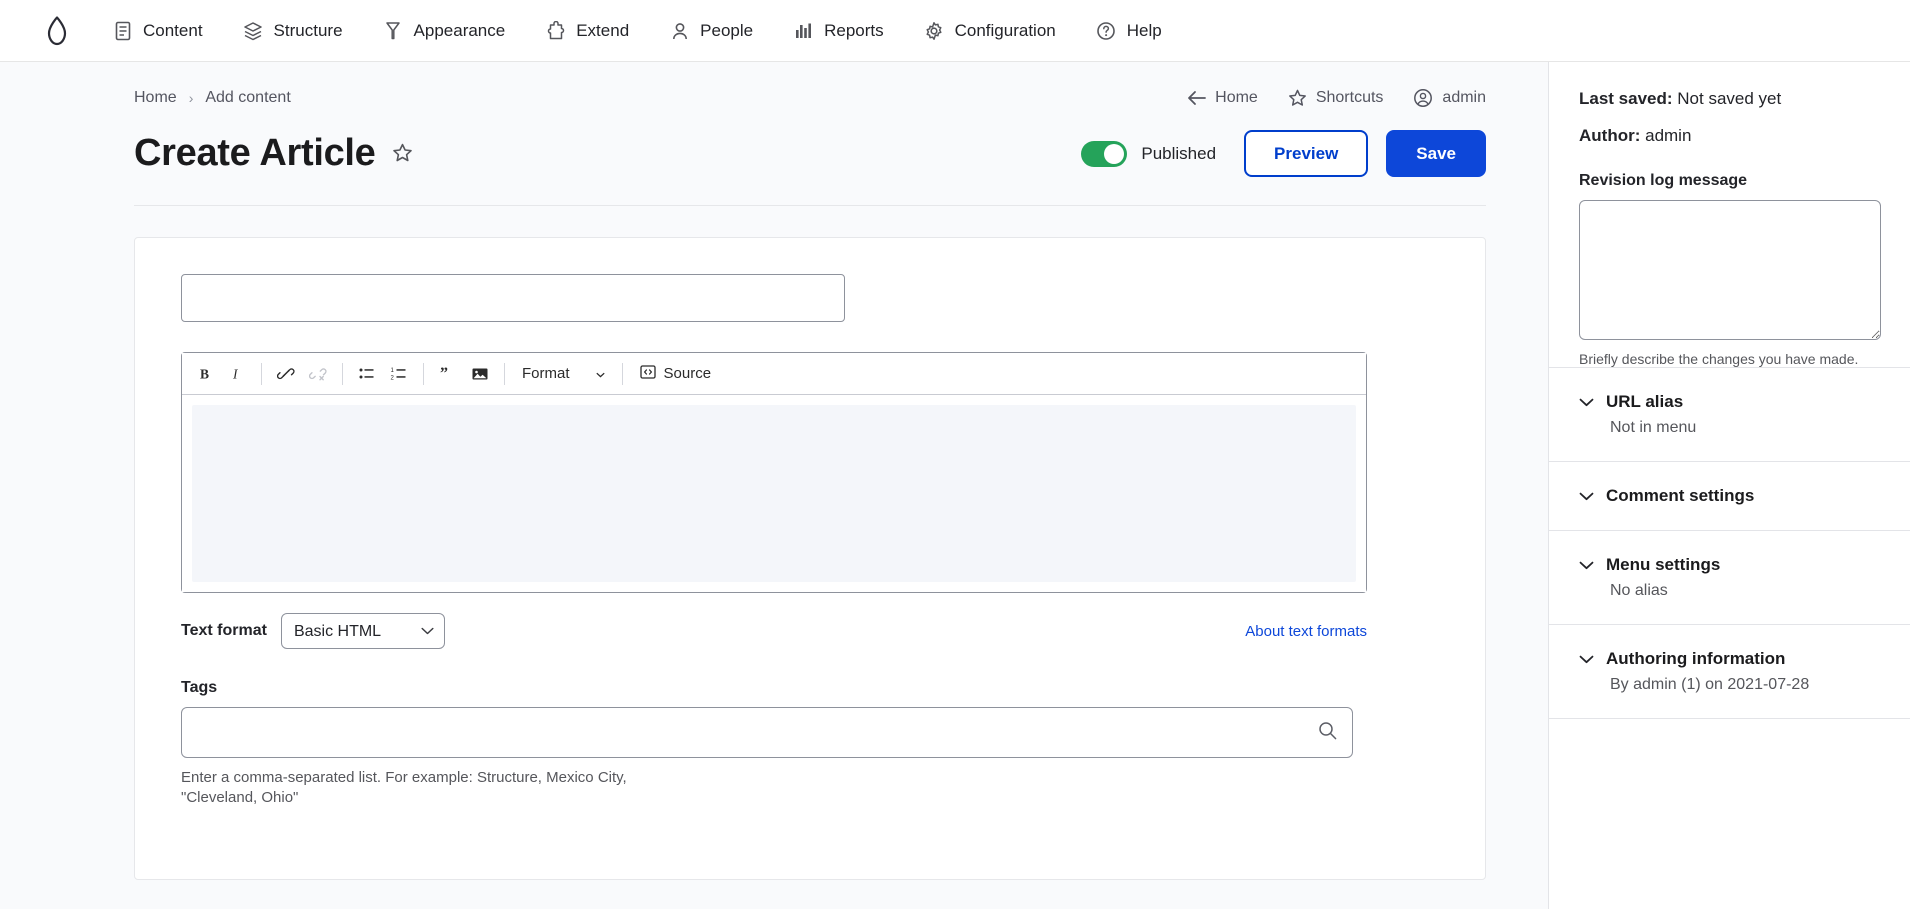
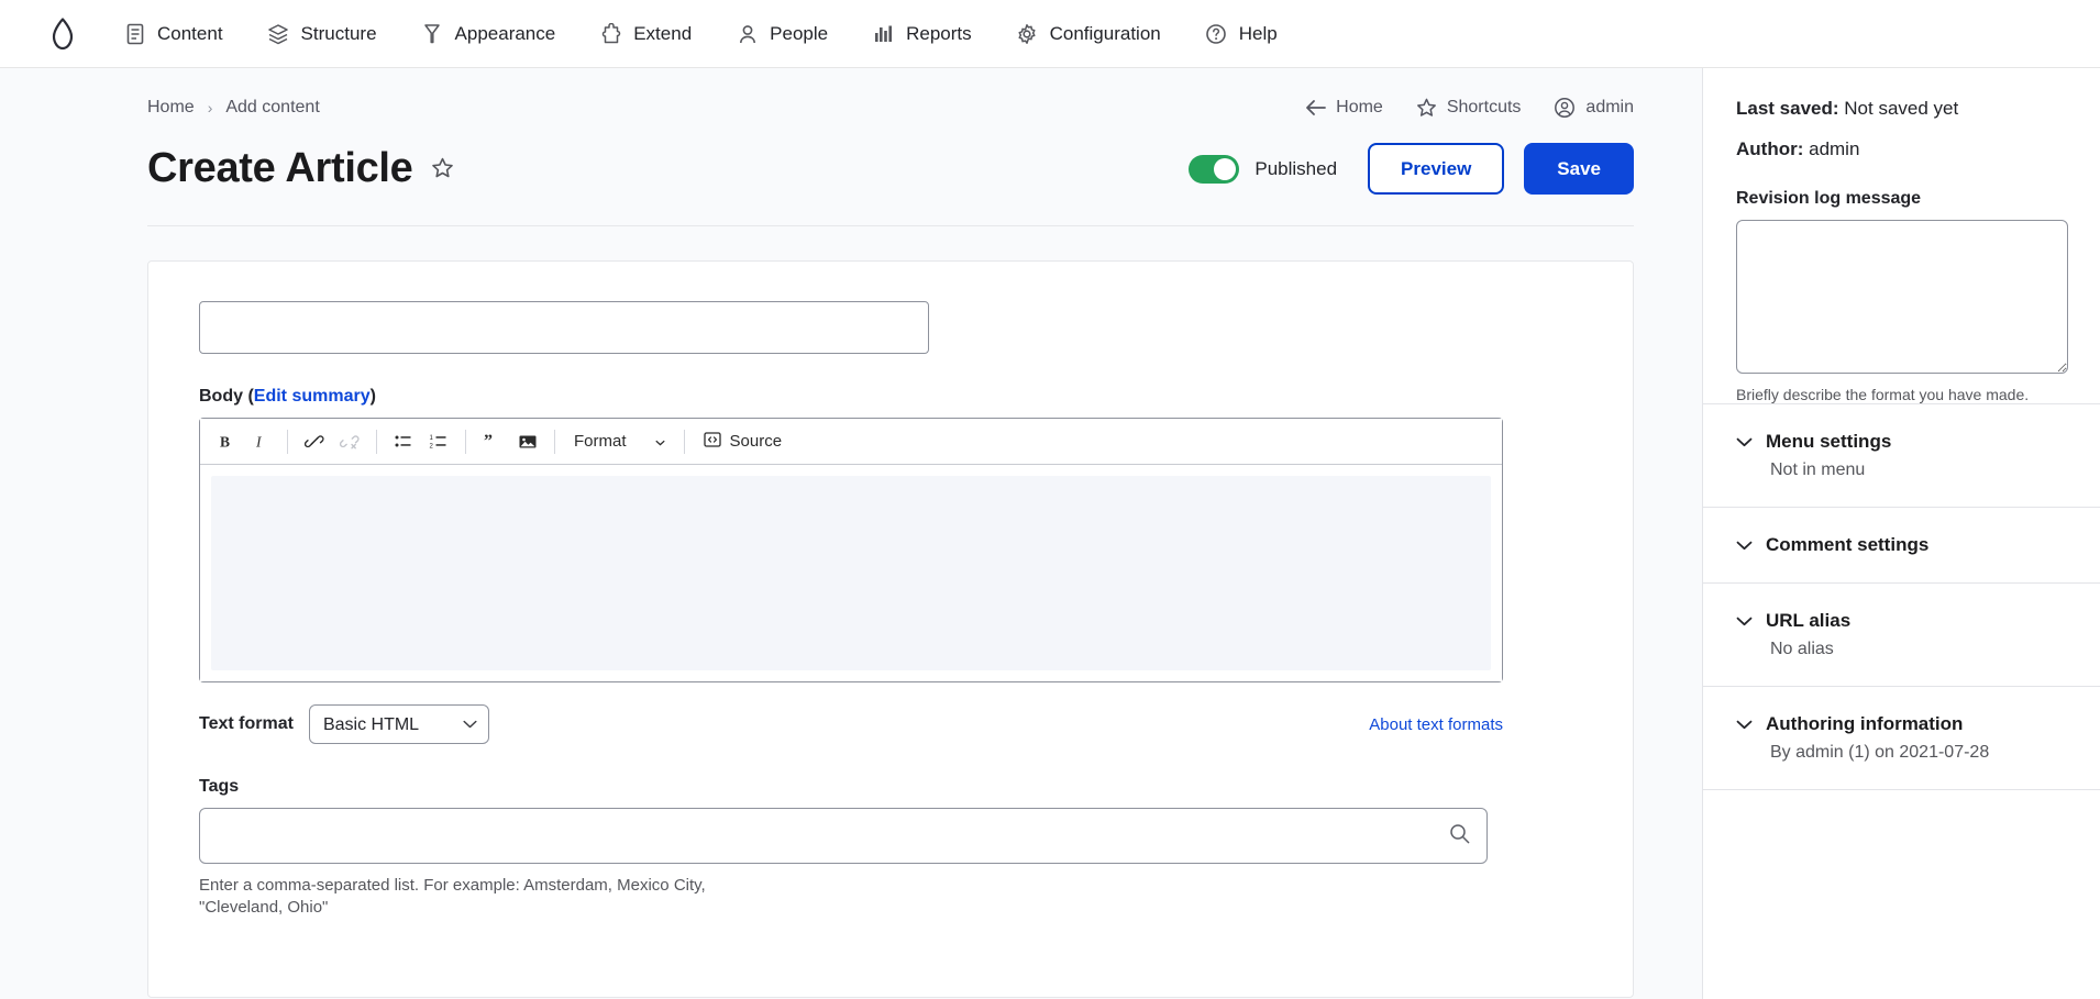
  Content
  Structure
  Appearance
  Extend
  People
  Reports
  Configuration
  Help
  Home
  ›
  Add content
  Home
  Shortcuts
  admin
  Create Article
  Published
  Preview
  Save
+ Body (Edit summary)
  B
  I
  ”
  Format
  Source
  Text format
  Basic HTML
  About text formats
  Tags
- Enter a comma-separated list. For example: Structure, Mexico City, "Cleveland, Ohio"
+ Enter a comma-separated list. For example: Amsterdam, Mexico City, "Cleveland, Ohio"
  Last saved: Not saved yet
  Author: admin
  Revision log message
- Briefly describe the changes you have made.
+ Briefly describe the format you have made.
- URL alias
+ Menu settings
  Not in menu
  Comment settings
- Menu settings
+ URL alias
  No alias
  Authoring information
  By admin (1) on 2021-07-28
